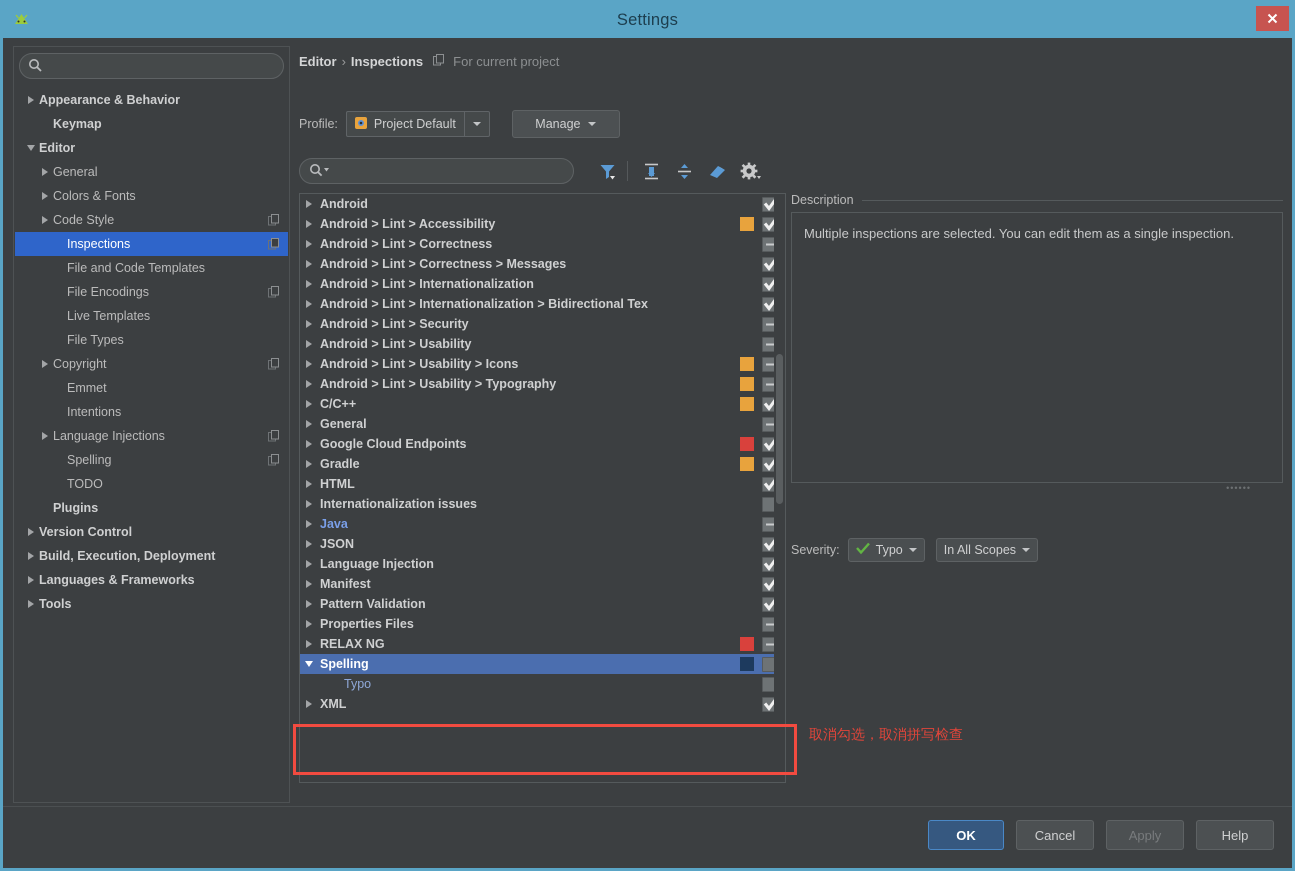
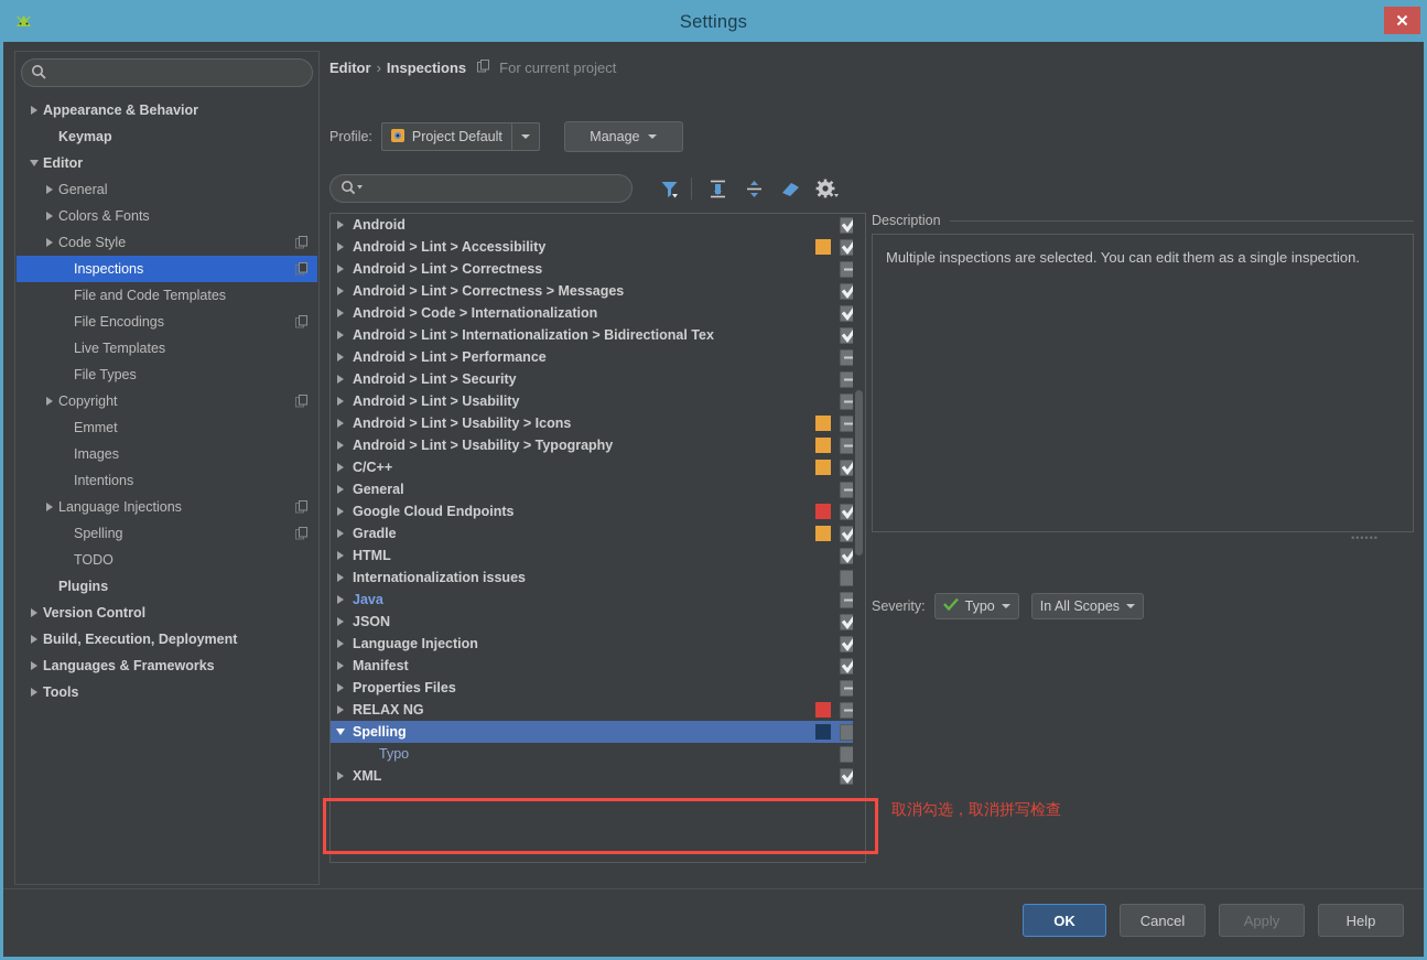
  Settings
  Appearance & Behavior
  Keymap
  Editor
  General
  Colors & Fonts
  Code Style
  Inspections
  File and Code Templates
  File Encodings
  Live Templates
  File Types
  Copyright
  Emmet
+ Images
  Intentions
  Language Injections
  Spelling
  TODO
  Plugins
  Version Control
  Build, Execution, Deployment
  Languages & Frameworks
  Tools
  Editor
  ›
  Inspections
  For current project
  Profile:
  Project Default
  Manage
  Android
  Android > Lint > Accessibility
  Android > Lint > Correctness
  Android > Lint > Correctness > Messages
- Android > Lint > Internationalization
+ Android > Code > Internationalization
  Android > Lint > Internationalization > Bidirectional Tex
+ Android > Lint > Performance
  Android > Lint > Security
  Android > Lint > Usability
  Android > Lint > Usability > Icons
  Android > Lint > Usability > Typography
  C/C++
  General
  Google Cloud Endpoints
  Gradle
  HTML
  Internationalization issues
  Java
  JSON
  Language Injection
  Manifest
- Pattern Validation
  Properties Files
  RELAX NG
  Spelling
  Typo
  XML
  Description
  Multiple inspections are selected. You can edit them as a single inspection.
  ••••••
  Severity:
  Typo
  In All Scopes
  取消勾选，取消拼写检查
  OK
  Cancel
  Apply
  Help
